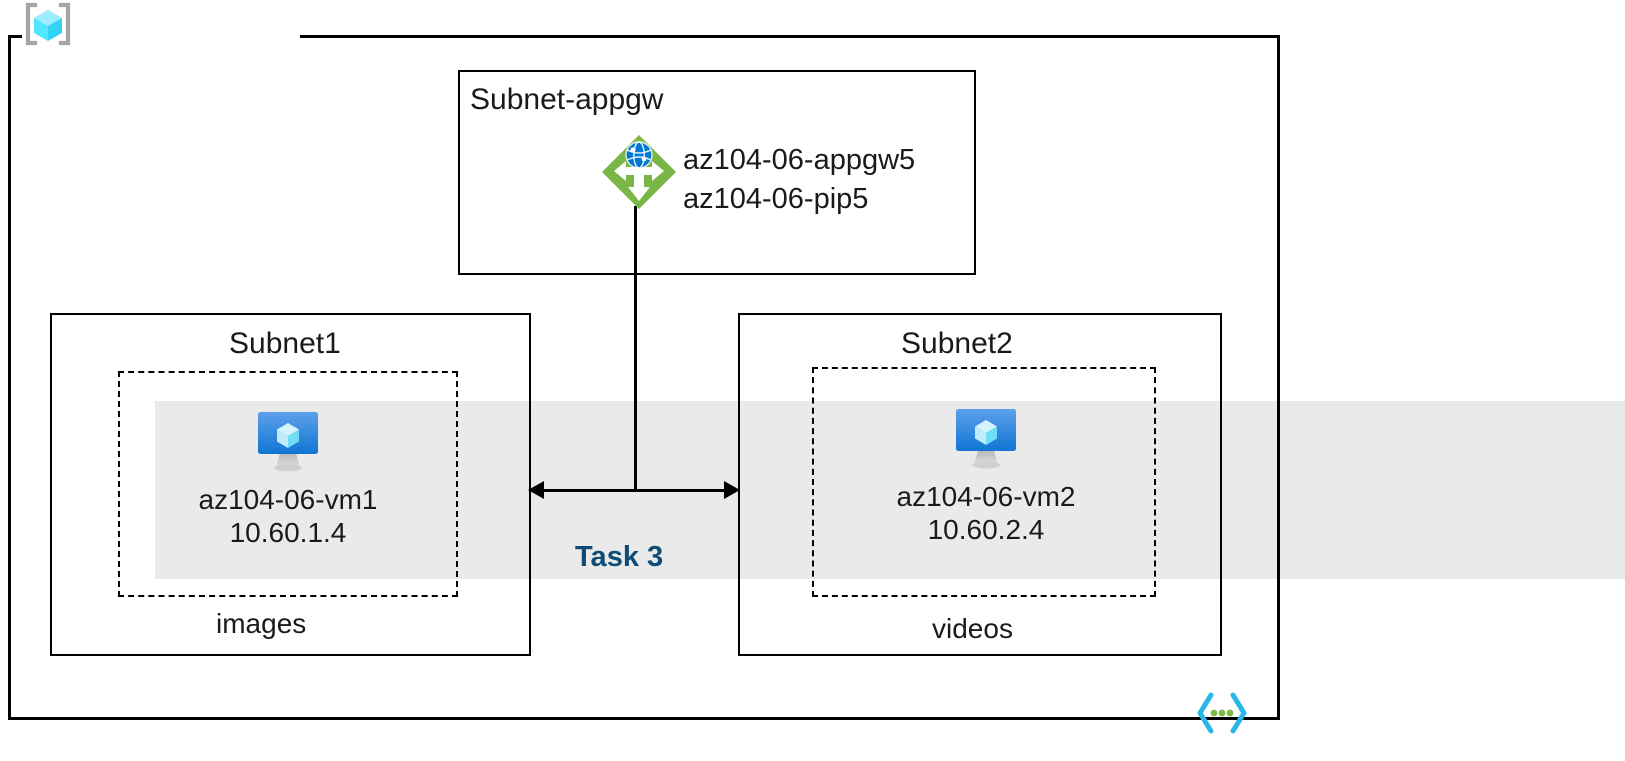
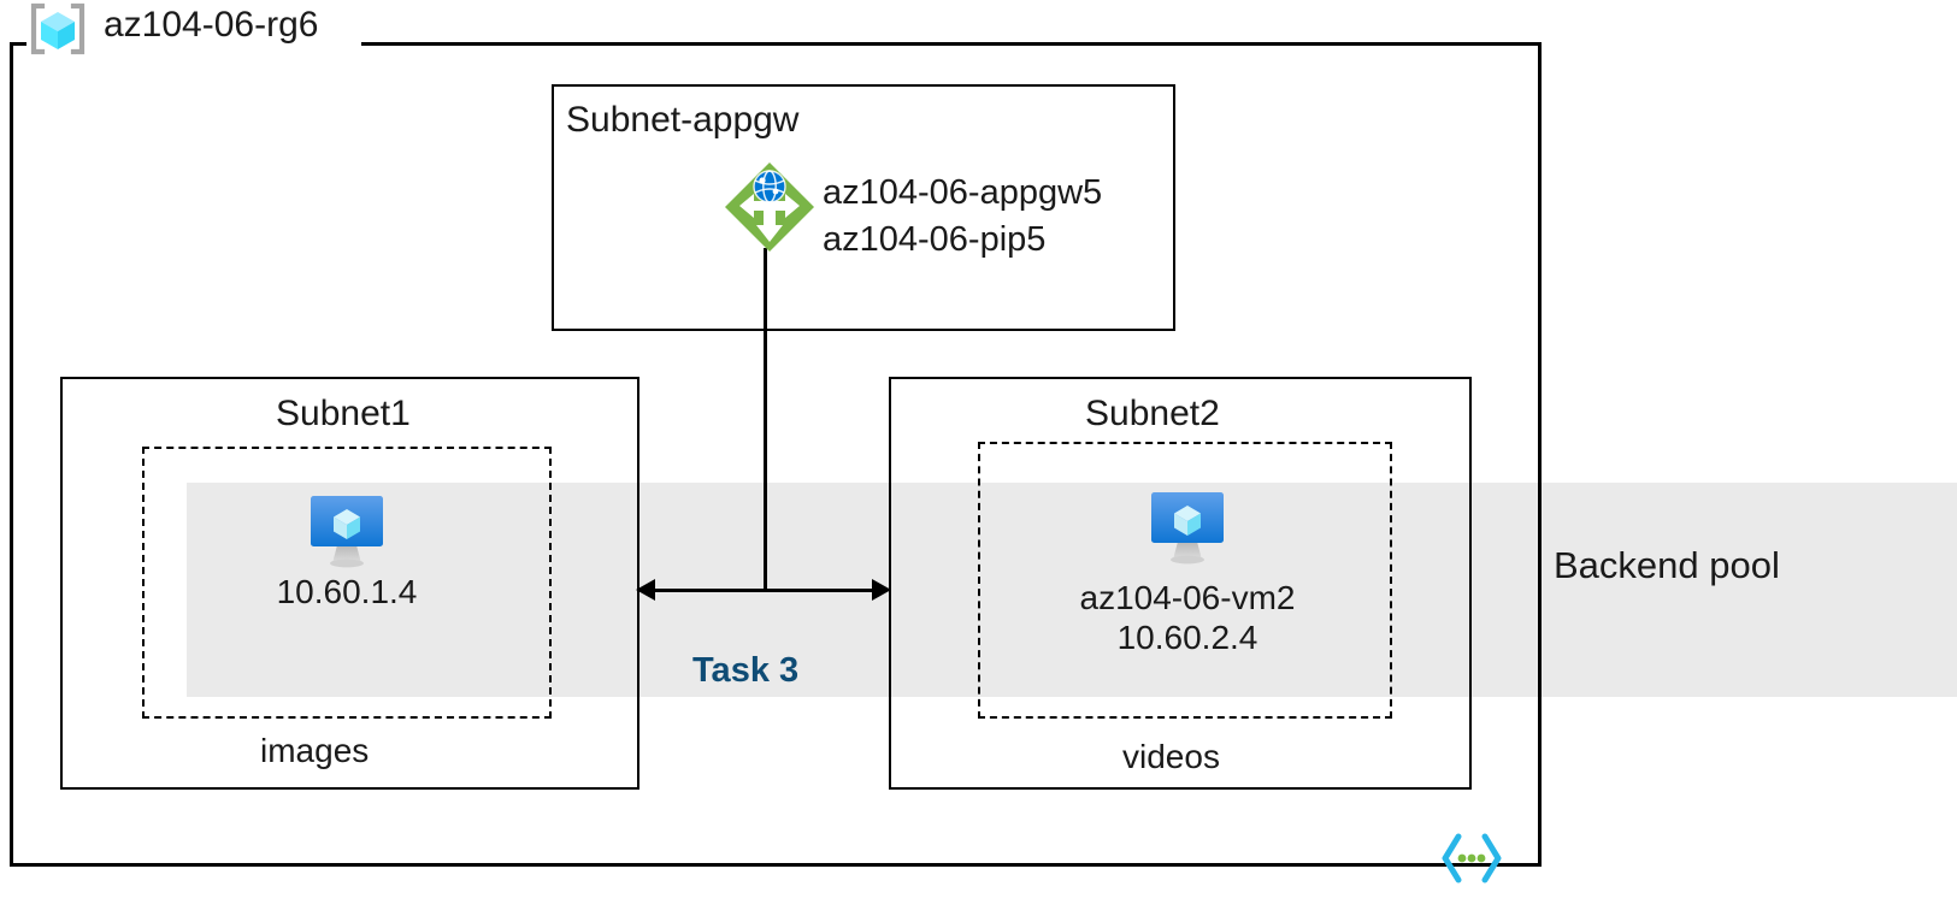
+ Backend pool
+ az104-06-rg6
  Subnet-appgw
  az104-06-appgw5
  az104-06-pip5
  Task 3
  Subnet1
- az104-06-vm1
  10.60.1.4
  images
  Subnet2
  az104-06-vm2
  10.60.2.4
  videos
